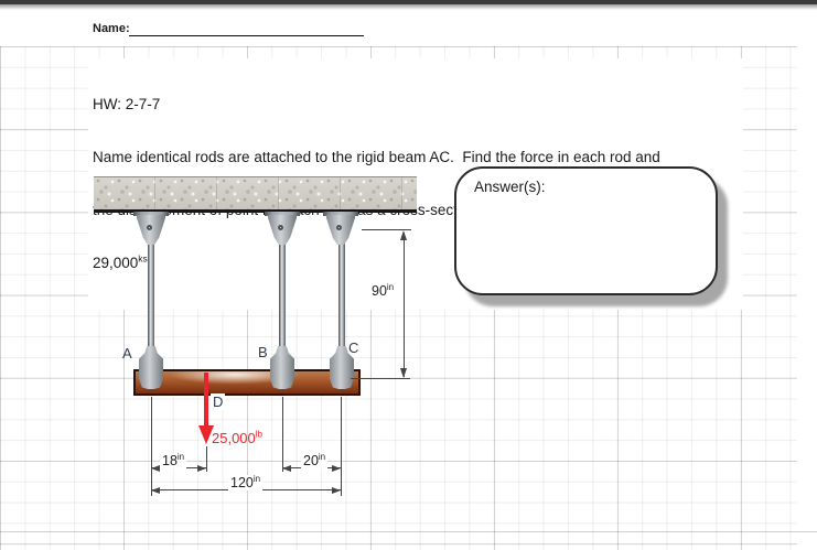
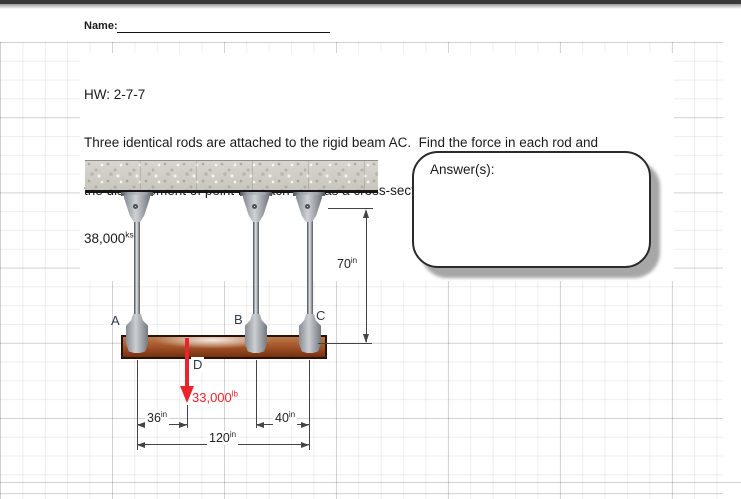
  Name:
  HW: 2-7-7
- Name identical rods are attached to the rigid beam AC. Find the force in each rod and
+ Three identical rods are attached to the rigid beam AC. Find the force in each rod and
- 29,000ks
+ 38,000ks
  A
  B
  C
  D
- 25,000lb
+ 33,000lb
- 90in
+ 70in
- 18in
+ 36in
- 20in
+ 40in
  120in
  Answer(s):
